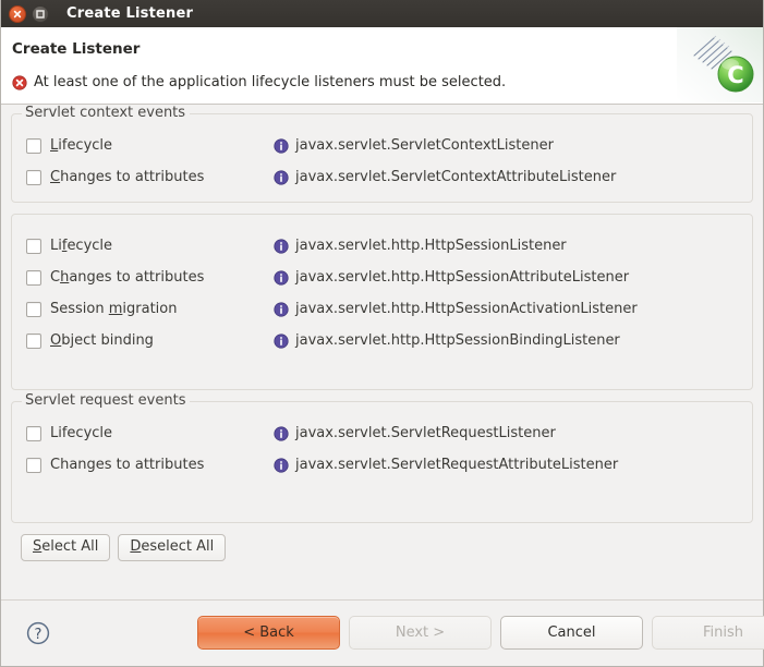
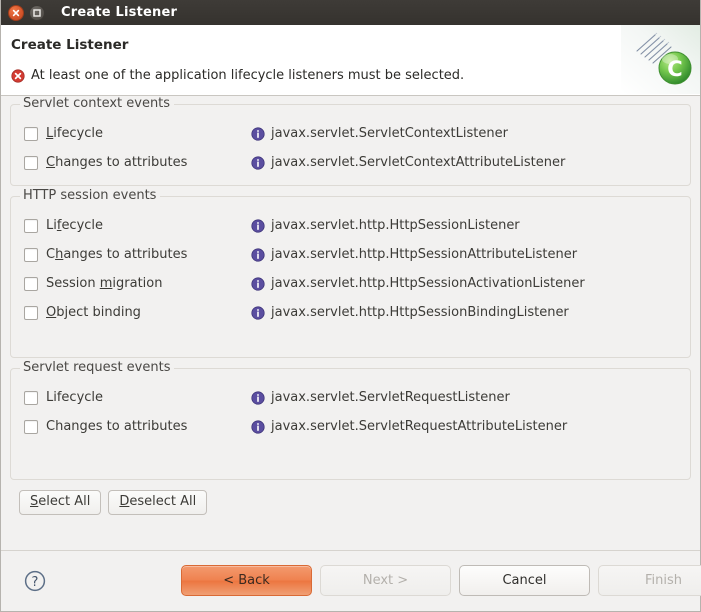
  Create Listener
  Create Listener
  At least one of the application lifecycle listeners must be selected.
  C
  Servlet context events
  Lifecycle
  javax.servlet.ServletContextListener
  Changes to attributes
  javax.servlet.ServletContextAttributeListener
+ HTTP session events
  Lifecycle
  javax.servlet.http.HttpSessionListener
  Changes to attributes
  javax.servlet.http.HttpSessionAttributeListener
  Session migration
  javax.servlet.http.HttpSessionActivationListener
  Object binding
  javax.servlet.http.HttpSessionBindingListener
  Servlet request events
  Lifecycle
  javax.servlet.ServletRequestListener
  Changes to attributes
  javax.servlet.ServletRequestAttributeListener
  Select All
  Deselect All
  ?
  < Back
  Next >
  Cancel
  Finish
